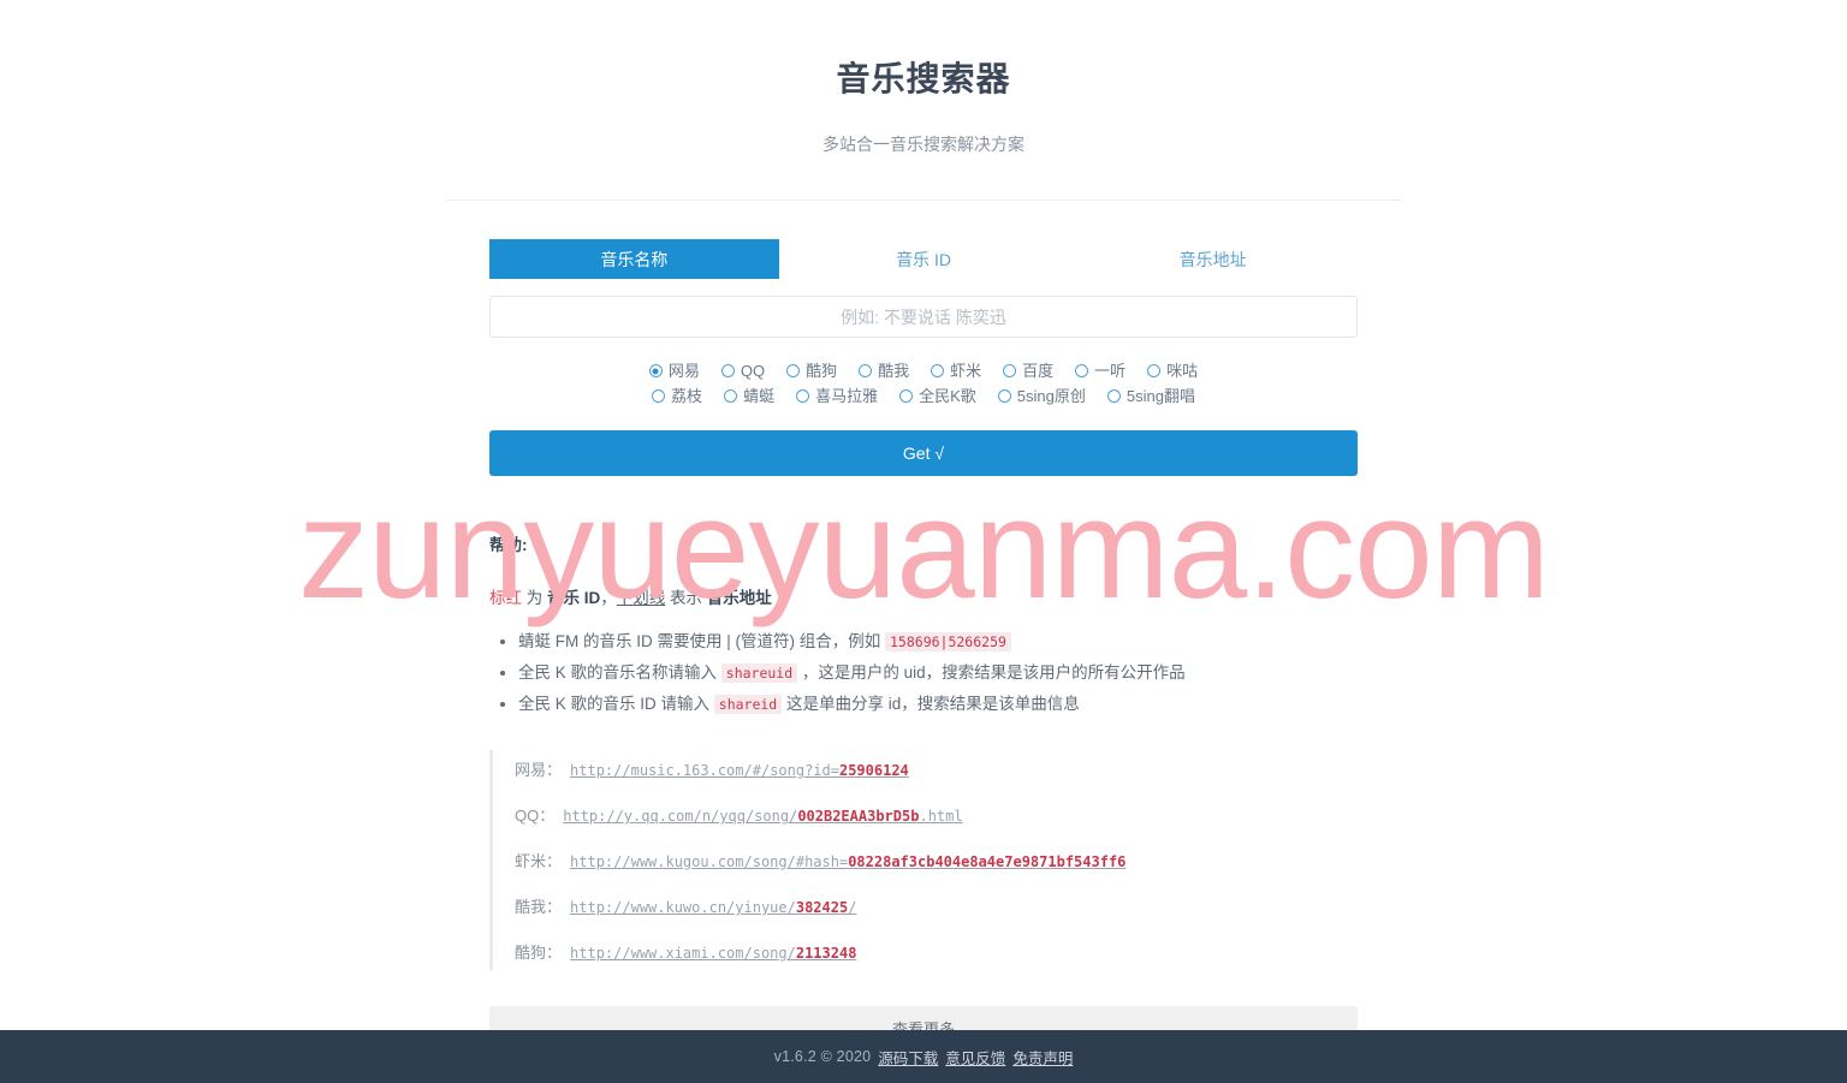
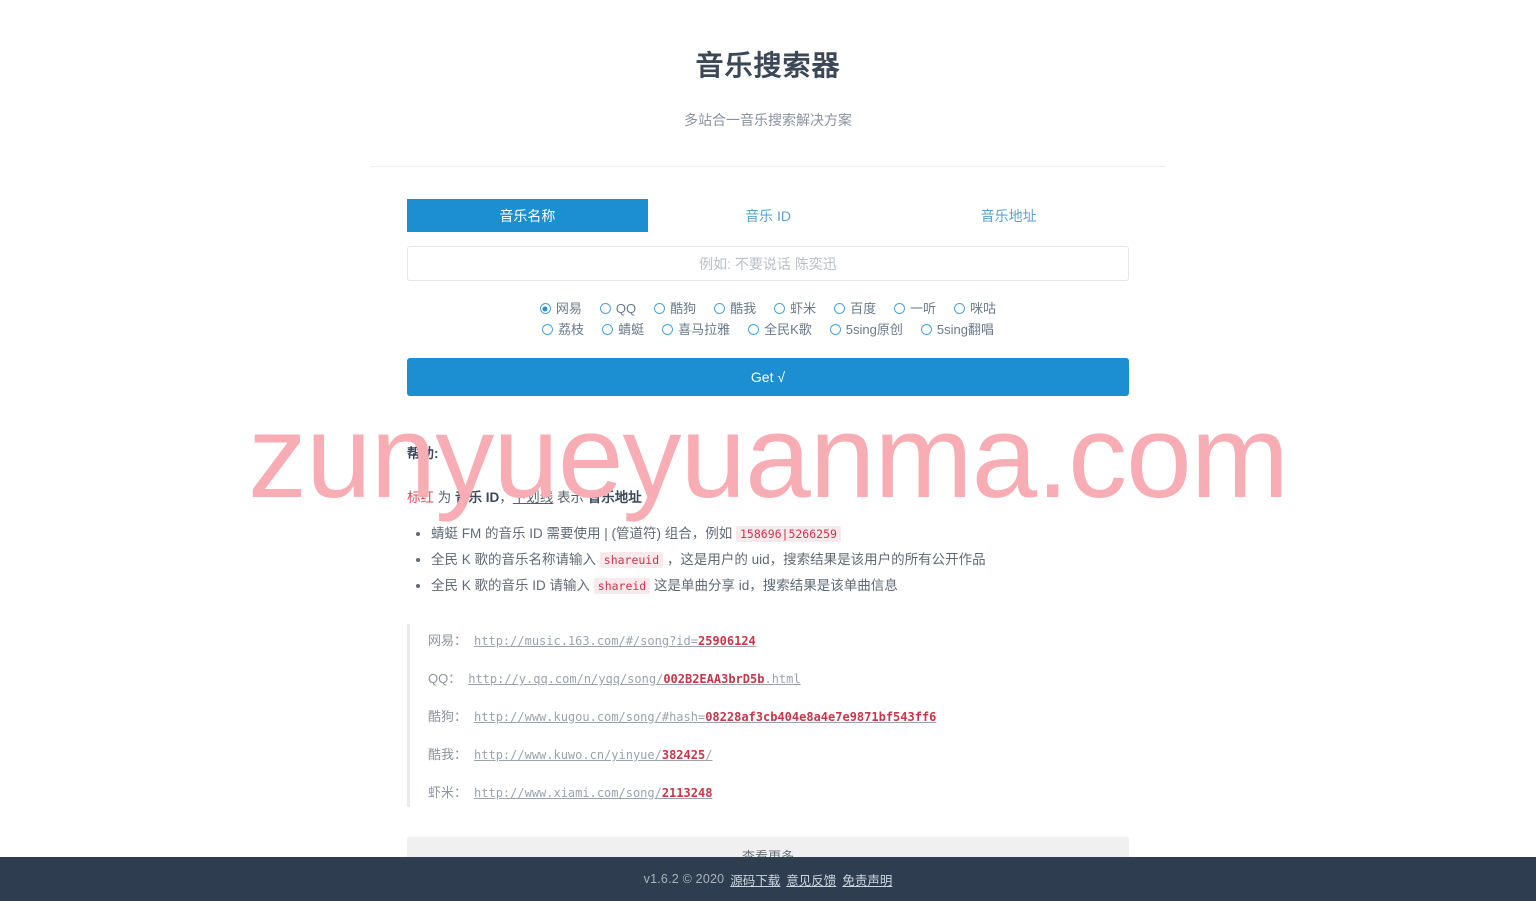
  音乐搜索器
  多站合一音乐搜索解决方案
  音乐名称
  音乐 ID
  音乐地址
  例如: 不要说话 陈奕迅
  网易
  QQ
  酷狗
  酷我
  虾米
  百度
  一听
  咪咕
  荔枝
  蜻蜓
  喜马拉雅
  全民K歌
  5sing原创
  5sing翻唱
  Get √
  帮助:
  标红 为 音乐 ID，下划线 表示 音乐地址
  蜻蜓 FM 的音乐 ID 需要使用 | (管道符) 组合，例如 158696|5266259
  全民 K 歌的音乐名称请输入 shareuid ，这是用户的 uid，搜索结果是该用户的所有公开作品
  全民 K 歌的音乐 ID 请输入 shareid 这是单曲分享 id，搜索结果是该单曲信息
  网易： http://music.163.com/#/song?id=25906124
  QQ： http://y.qq.com/n/yqq/song/002B2EAA3brD5b.html
- 虾米： http://www.kugou.com/song/#hash=08228af3cb404e8a4e7e9871bf543ff6
+ 酷狗： http://www.kugou.com/song/#hash=08228af3cb404e8a4e7e9871bf543ff6
  酷我： http://www.kuwo.cn/yinyue/382425/
- 酷狗： http://www.xiami.com/song/2113248
+ 虾米： http://www.xiami.com/song/2113248
  查看更多
  zunyueyuanma.com
  v1.6.2 © 2020
  源码下载
  意见反馈
  免责声明
